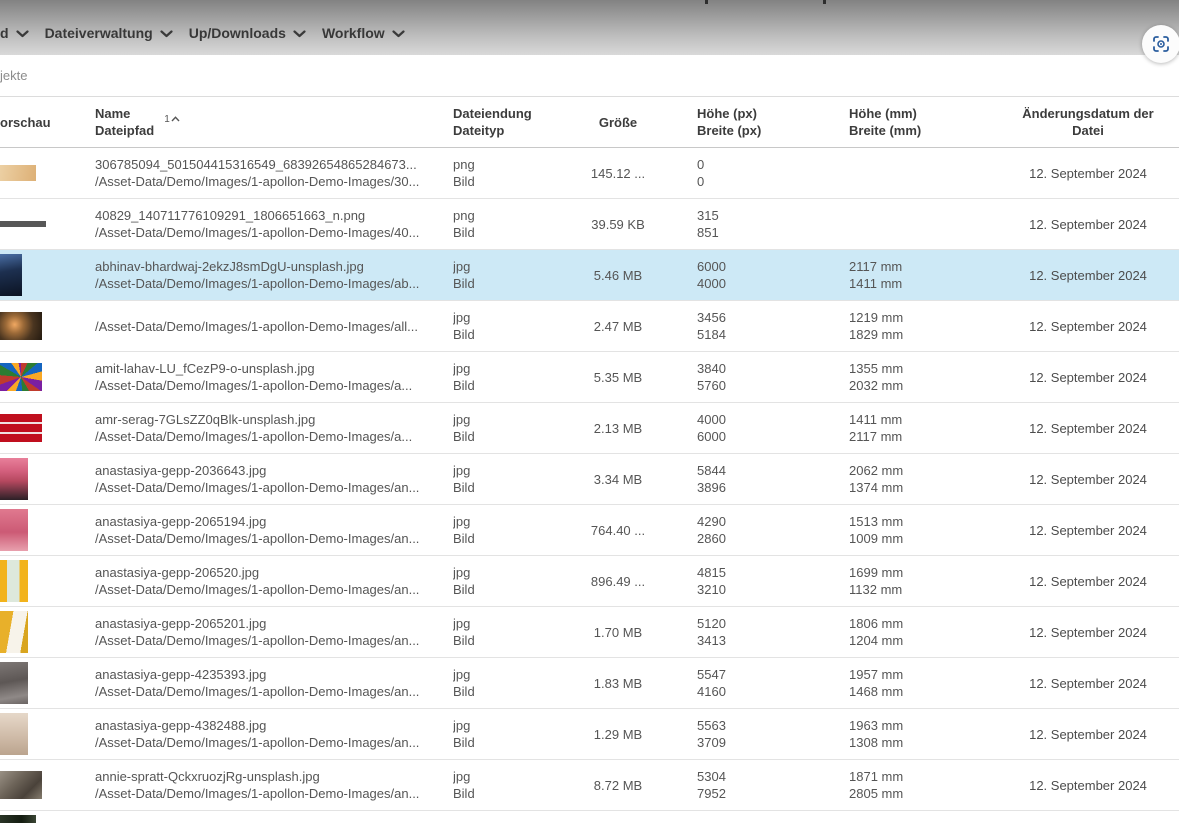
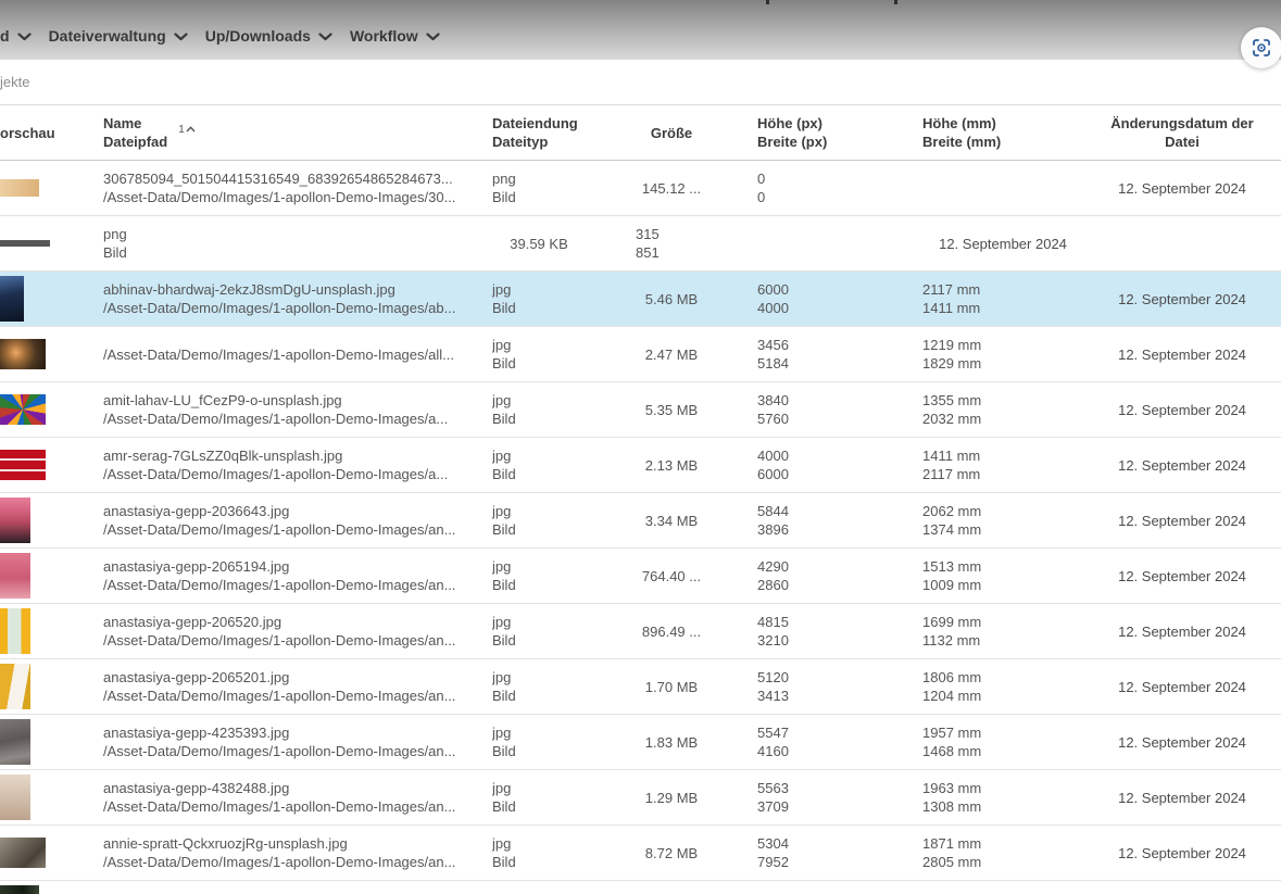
  d
  Dateiverwaltung
  Up/Downloads
  Workflow
  jekte
  orschau
  Name
  Dateipfad
  1
  Dateiendung
  Dateityp
  Größe
  Höhe (px)
  Breite (px)
  Höhe (mm)
  Breite (mm)
  Änderungsdatum der Datei
  306785094_501504415316549_68392654865284673...
  /Asset-Data/Demo/Images/1-apollon-Demo-Images/30...
  png
  Bild
  145.12 ...
  0
  0
  12. September 2024
- 40829_140711776109291_1806651663_n.png
- /Asset-Data/Demo/Images/1-apollon-Demo-Images/40...
  png
  Bild
  39.59 KB
  315
  851
  12. September 2024
  abhinav-bhardwaj-2ekzJ8smDgU-unsplash.jpg
  /Asset-Data/Demo/Images/1-apollon-Demo-Images/ab...
  jpg
  Bild
  5.46 MB
  6000
  4000
  2117 mm
  1411 mm
  12. September 2024
  /Asset-Data/Demo/Images/1-apollon-Demo-Images/all...
  jpg
  Bild
  2.47 MB
  3456
  5184
  1219 mm
  1829 mm
  12. September 2024
  amit-lahav-LU_fCezP9-o-unsplash.jpg
  /Asset-Data/Demo/Images/1-apollon-Demo-Images/a...
  jpg
  Bild
  5.35 MB
  3840
  5760
  1355 mm
  2032 mm
  12. September 2024
  amr-serag-7GLsZZ0qBlk-unsplash.jpg
  /Asset-Data/Demo/Images/1-apollon-Demo-Images/a...
  jpg
  Bild
  2.13 MB
  4000
  6000
  1411 mm
  2117 mm
  12. September 2024
  anastasiya-gepp-2036643.jpg
  /Asset-Data/Demo/Images/1-apollon-Demo-Images/an...
  jpg
  Bild
  3.34 MB
  5844
  3896
  2062 mm
  1374 mm
  12. September 2024
  anastasiya-gepp-2065194.jpg
  /Asset-Data/Demo/Images/1-apollon-Demo-Images/an...
  jpg
  Bild
  764.40 ...
  4290
  2860
  1513 mm
  1009 mm
  12. September 2024
  anastasiya-gepp-206520.jpg
  /Asset-Data/Demo/Images/1-apollon-Demo-Images/an...
  jpg
  Bild
  896.49 ...
  4815
  3210
  1699 mm
  1132 mm
  12. September 2024
  anastasiya-gepp-2065201.jpg
  /Asset-Data/Demo/Images/1-apollon-Demo-Images/an...
  jpg
  Bild
  1.70 MB
  5120
  3413
  1806 mm
  1204 mm
  12. September 2024
  anastasiya-gepp-4235393.jpg
  /Asset-Data/Demo/Images/1-apollon-Demo-Images/an...
  jpg
  Bild
  1.83 MB
  5547
  4160
  1957 mm
  1468 mm
  12. September 2024
  anastasiya-gepp-4382488.jpg
  /Asset-Data/Demo/Images/1-apollon-Demo-Images/an...
  jpg
  Bild
  1.29 MB
  5563
  3709
  1963 mm
  1308 mm
  12. September 2024
  annie-spratt-QckxruozjRg-unsplash.jpg
  /Asset-Data/Demo/Images/1-apollon-Demo-Images/an...
  jpg
  Bild
  8.72 MB
  5304
  7952
  1871 mm
  2805 mm
  12. September 2024
